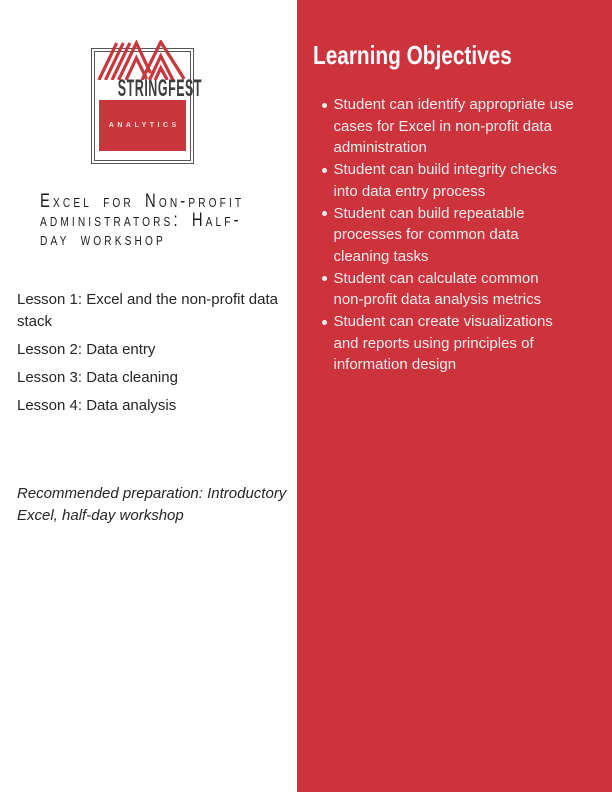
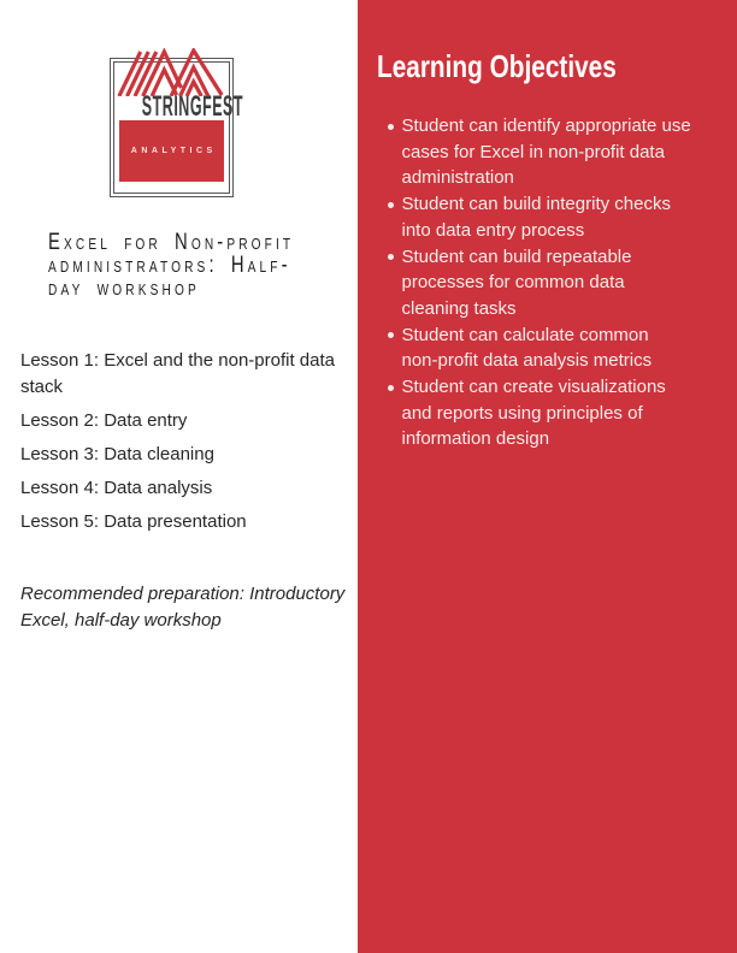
  Learning Objectives
  Student can identify appropriate use
  cases for Excel in non-profit data
  administration
  Student can build integrity checks
  into data entry process
  Student can build repeatable
  processes for common data
  cleaning tasks
  Student can calculate common
  non-profit data analysis metrics
  Student can create visualizations
  and reports using principles of
  information design
  STRINGFEST
  Excel for Non-profit
  administrators: Half-
  day workshop
  Lesson 1: Excel and the non-profit data
  stack
  Lesson 2: Data entry
  Lesson 3: Data cleaning
  Lesson 4: Data analysis
+ Lesson 5: Data presentation
  Recommended preparation: Introductory
  Excel, half-day workshop
